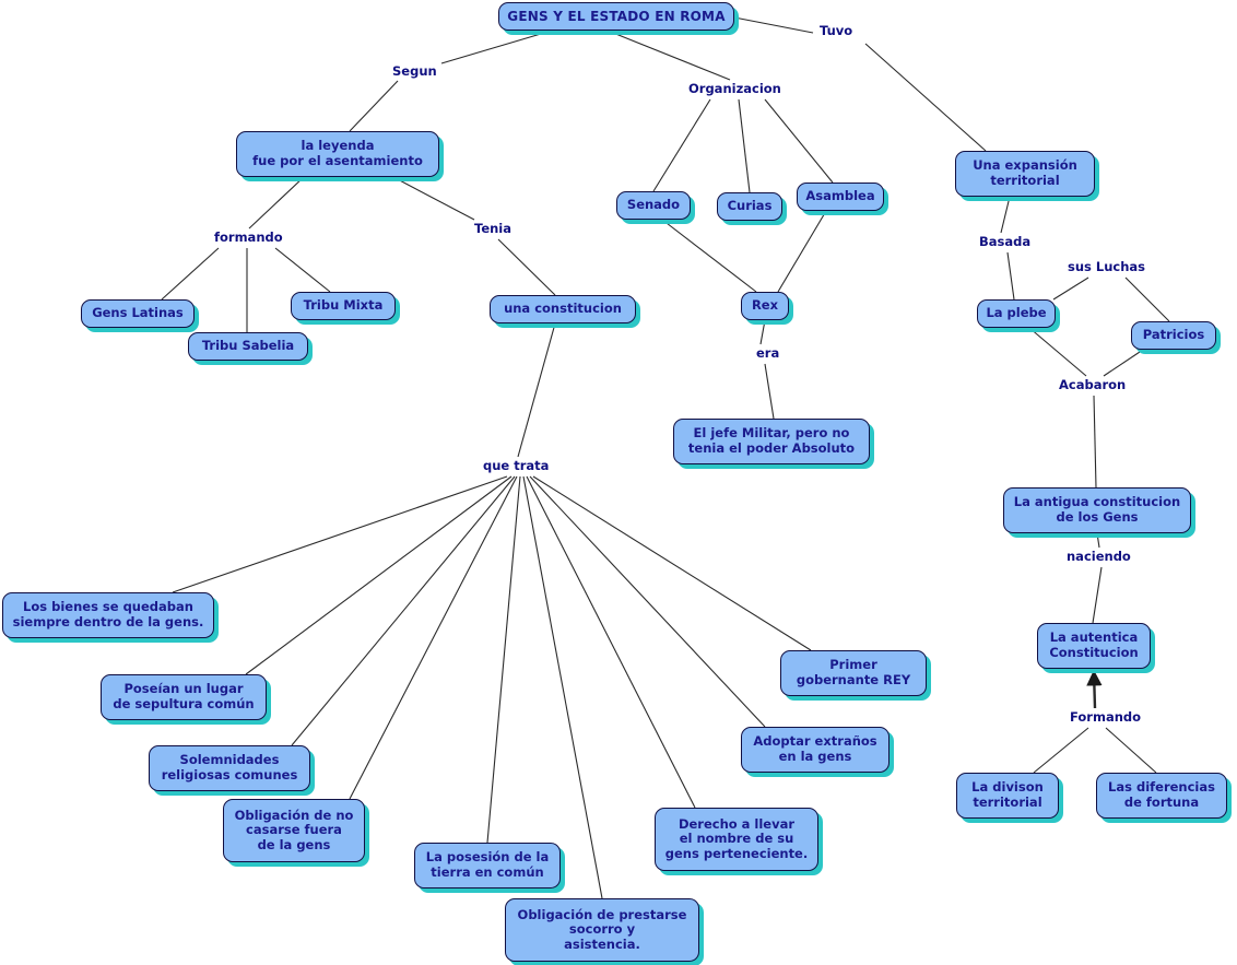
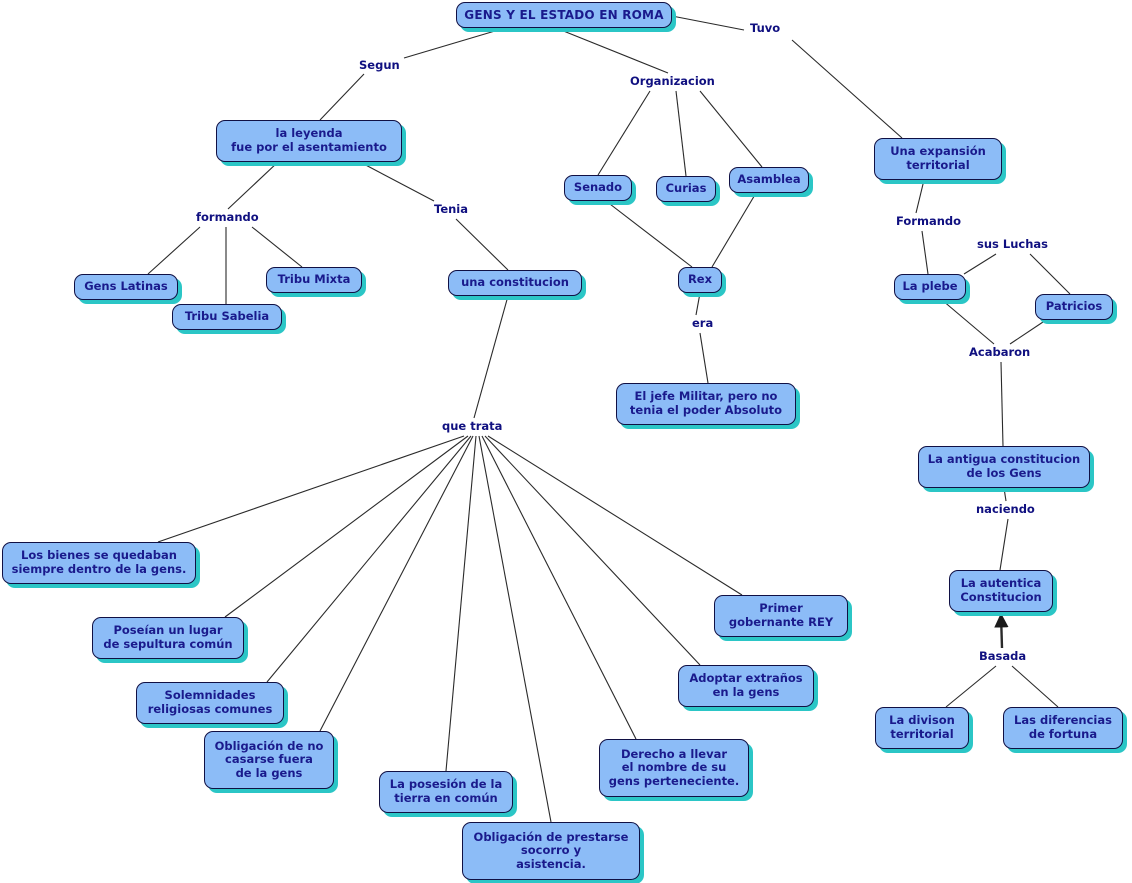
  GENS Y EL ESTADO EN ROMA
  la leyenda
  fue por el asentamiento
  Gens Latinas
  Tribu Sabelia
  Tribu Mixta
  una constitucion
  Senado
  Curias
  Asamblea
  Rex
  El jefe Militar, pero no
  tenia el poder Absoluto
  Una expansión
  territorial
  La plebe
  Patricios
  La antigua constitucion
  de los Gens
  La autentica
  Constitucion
  La divison
  territorial
  Las diferencias
  de fortuna
  Los bienes se quedaban
  siempre dentro de la gens.
  Poseían un lugar
  de sepultura común
  Solemnidades
  religiosas comunes
  Obligación de no
  casarse fuera
  de la gens
  La posesión de la
  tierra en común
  Obligación de prestarse
  socorro y
  asistencia.
  Derecho a llevar
  el nombre de su
  gens perteneciente.
  Adoptar extraños
  en la gens
  Primer
  gobernante REY
  Segun
  Organizacion
  Tuvo
  formando
  Tenia
  era
  que trata
- Basada
+ Formando
  sus Luchas
  Acabaron
  naciendo
- Formando
+ Basada
